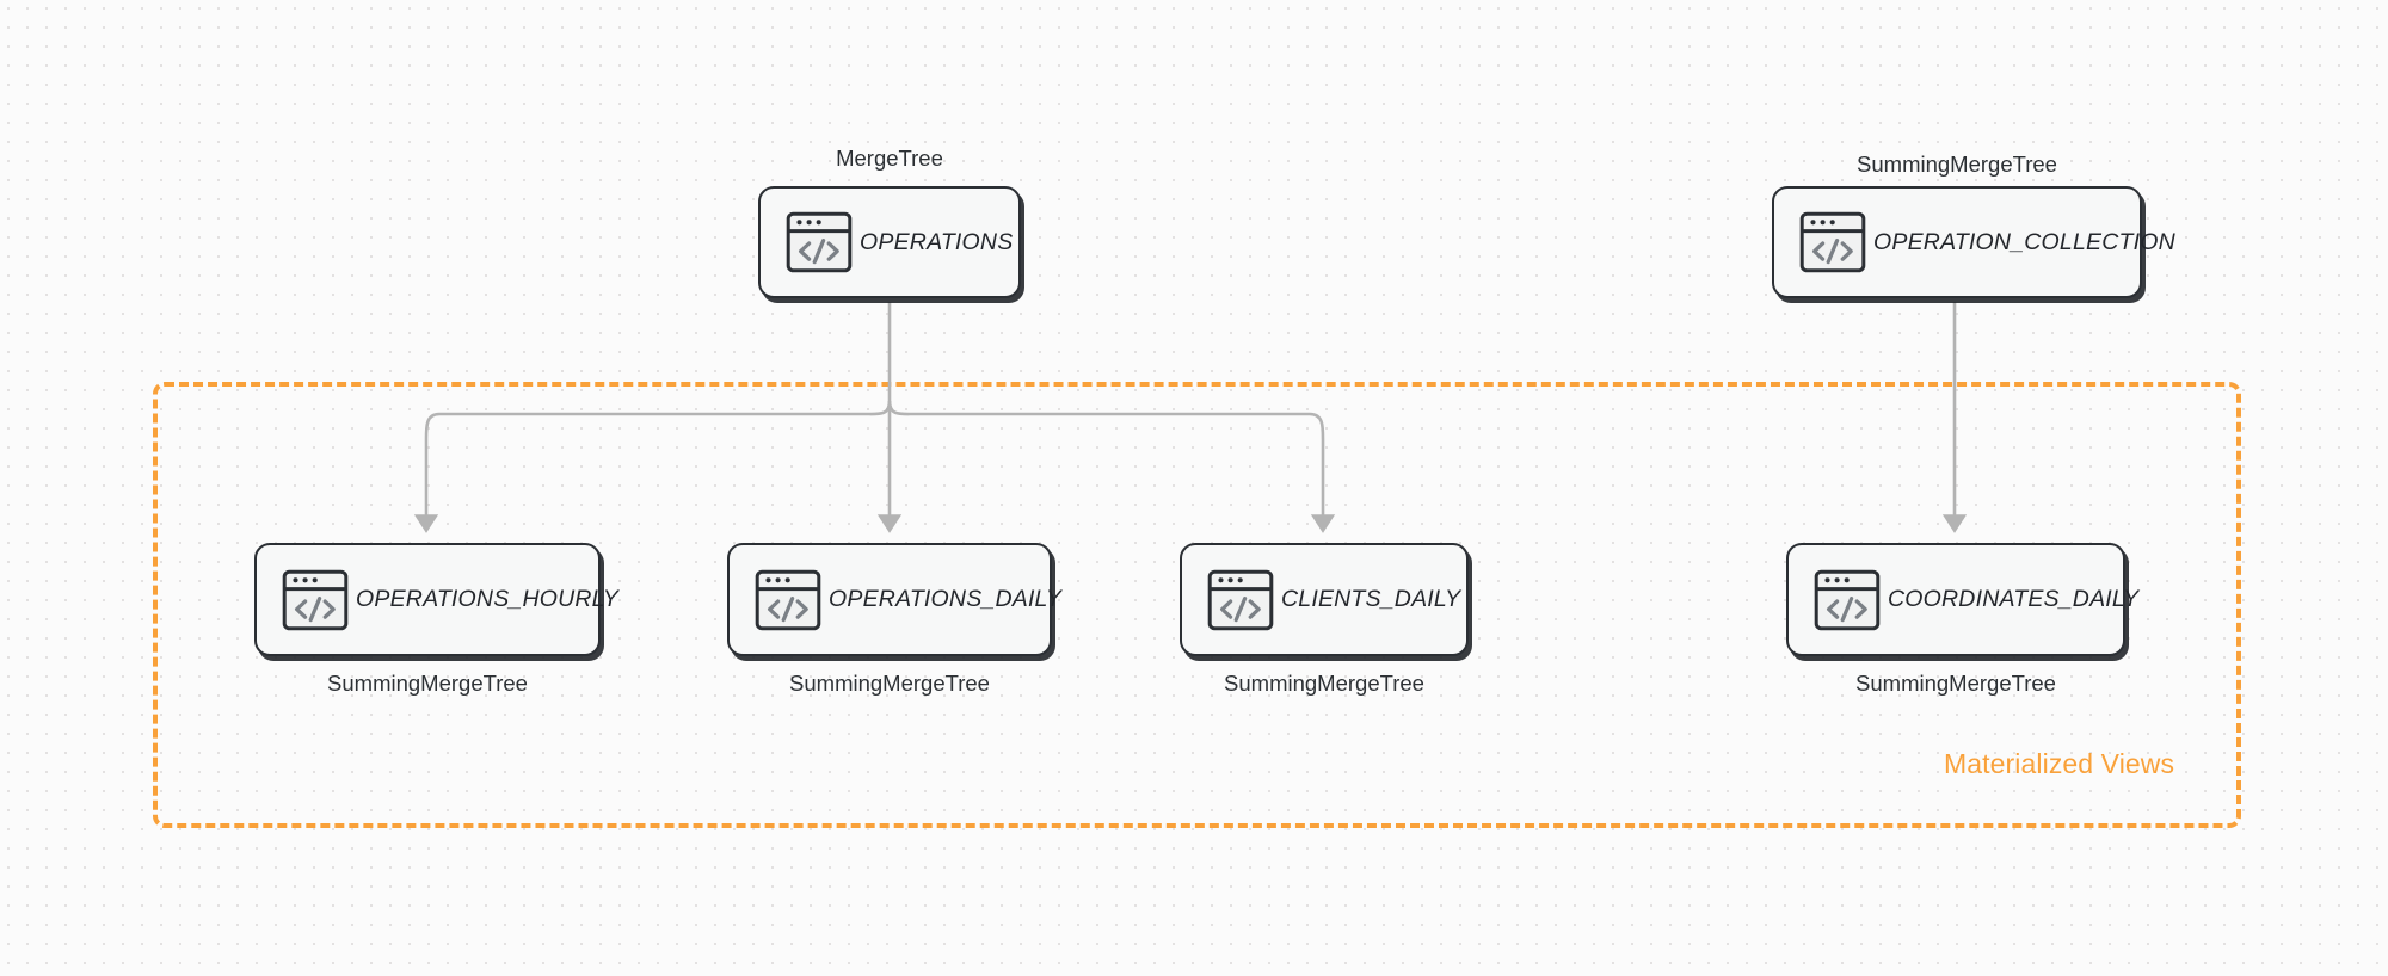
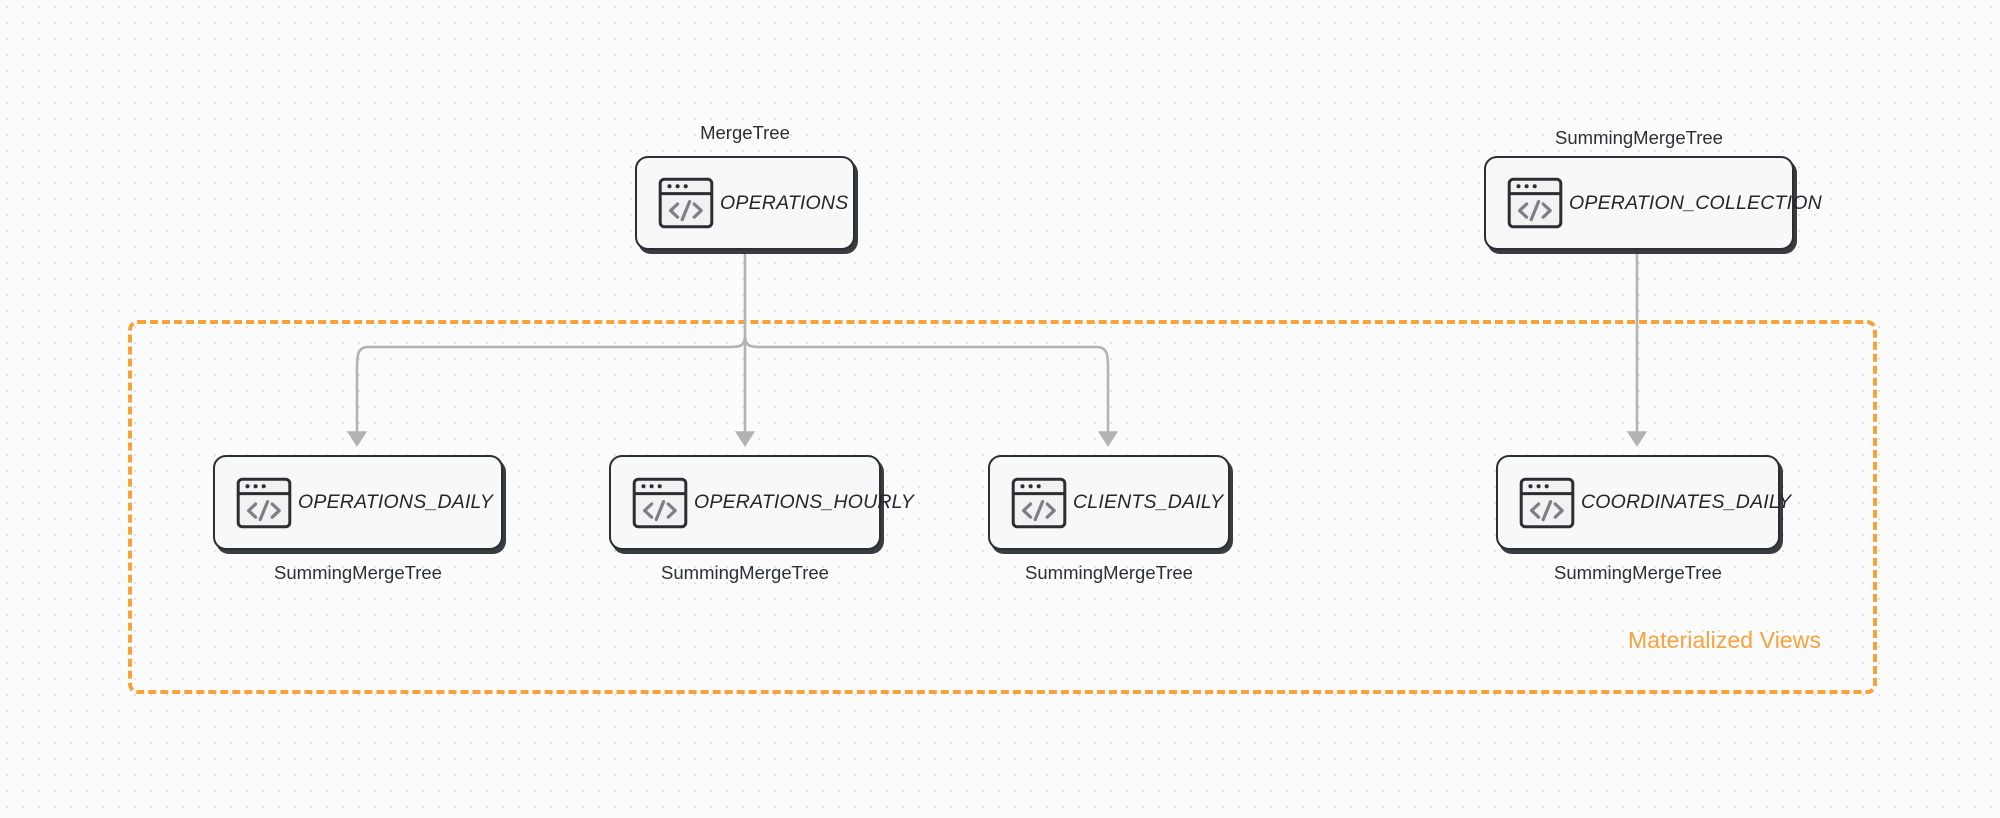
  Materialized Views
  OPERATIONS
  MergeTree
  OPERATION_COLLECTION
  SummingMergeTree
- OPERATIONS_HOURLY
+ OPERATIONS_DAILY
  SummingMergeTree
- OPERATIONS_DAILY
+ OPERATIONS_HOURLY
  SummingMergeTree
  CLIENTS_DAILY
  SummingMergeTree
  COORDINATES_DAILY
  SummingMergeTree
